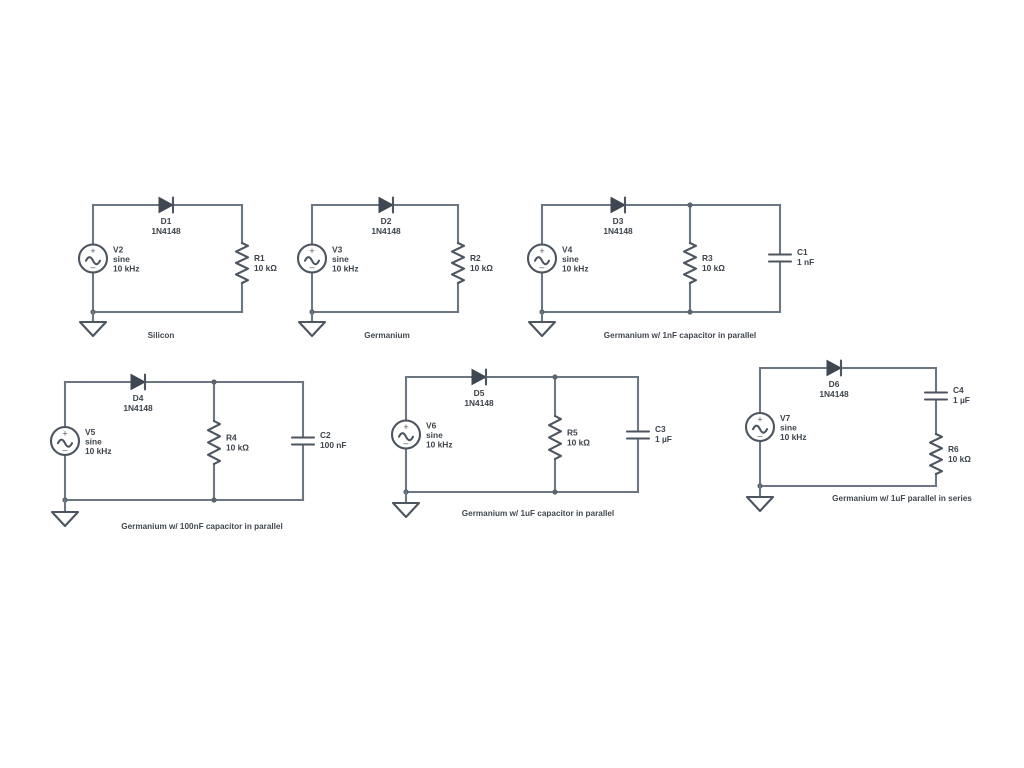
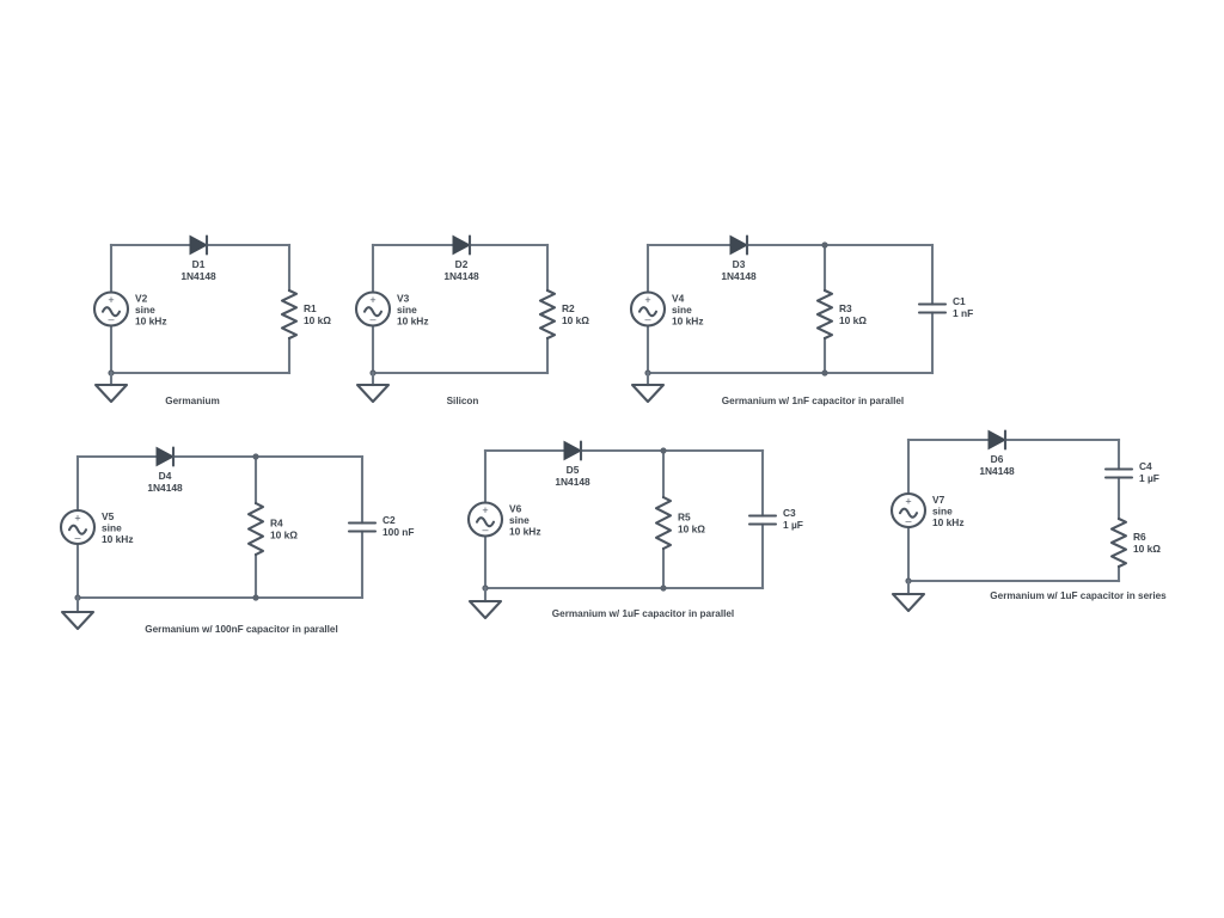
  +
  –
  V2
  sine
  10 kHz
  D1
  1N4148
  R1
  10 kΩ
- Silicon
+ Germanium
  +
  –
  V3
  sine
  10 kHz
  D2
  1N4148
  R2
  10 kΩ
- Germanium
+ Silicon
  +
  –
  V4
  sine
  10 kHz
  D3
  1N4148
  R3
  10 kΩ
  C1
  1 nF
  Germanium w/ 1nF capacitor in parallel
  +
  –
  V5
  sine
  10 kHz
  D4
  1N4148
  R4
  10 kΩ
  C2
  100 nF
  Germanium w/ 100nF capacitor in parallel
  +
  –
  V6
  sine
  10 kHz
  D5
  1N4148
  R5
  10 kΩ
  C3
  1 µF
  Germanium w/ 1uF capacitor in parallel
  +
  –
  V7
  sine
  10 kHz
  D6
  1N4148
  C4
  1 µF
  R6
  10 kΩ
- Germanium w/ 1uF parallel in series
+ Germanium w/ 1uF capacitor in series
